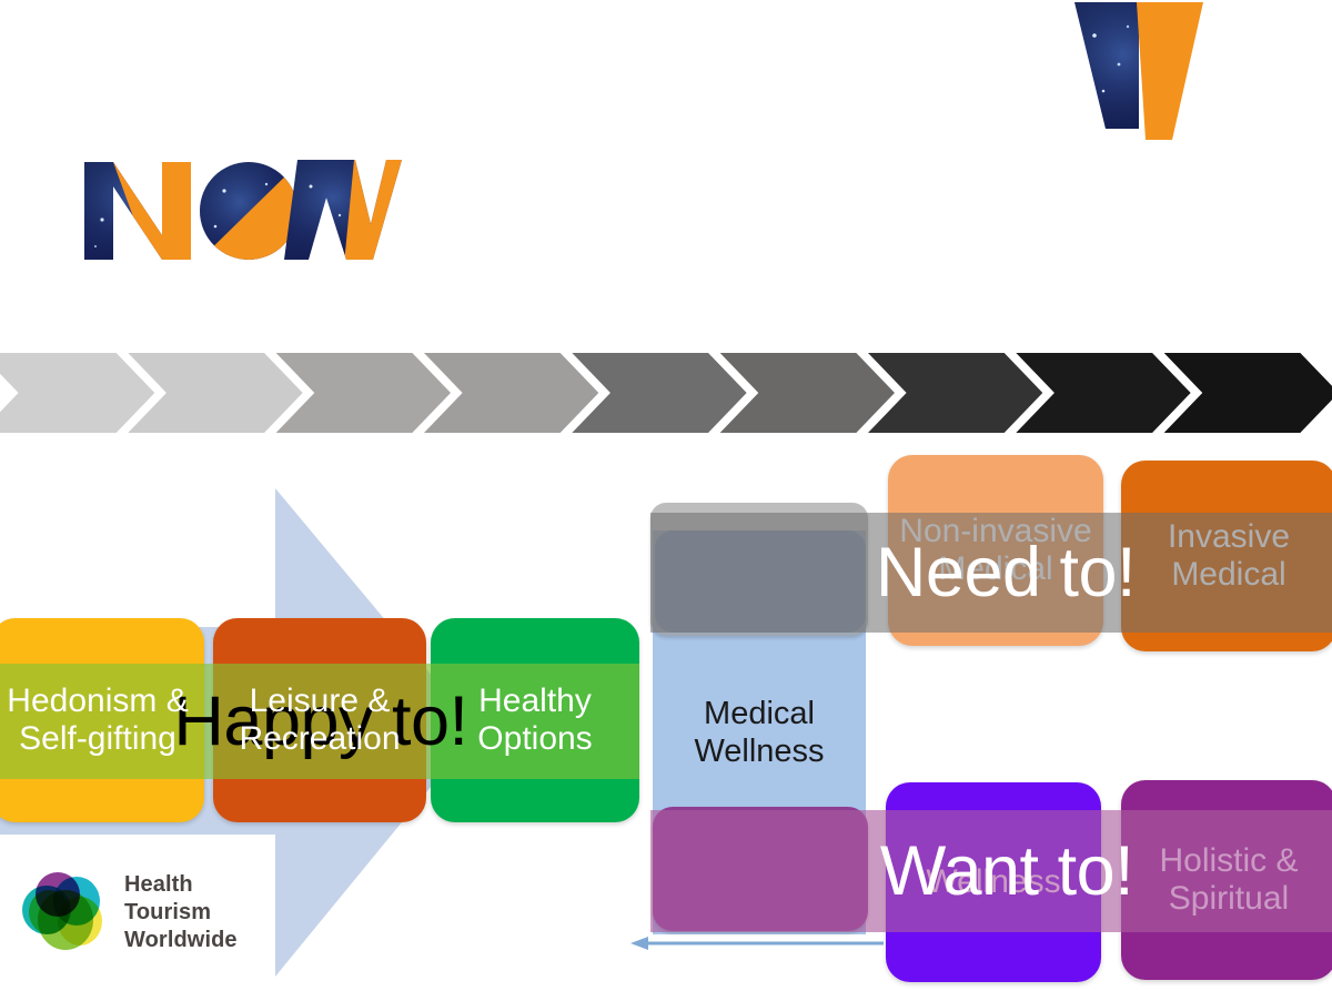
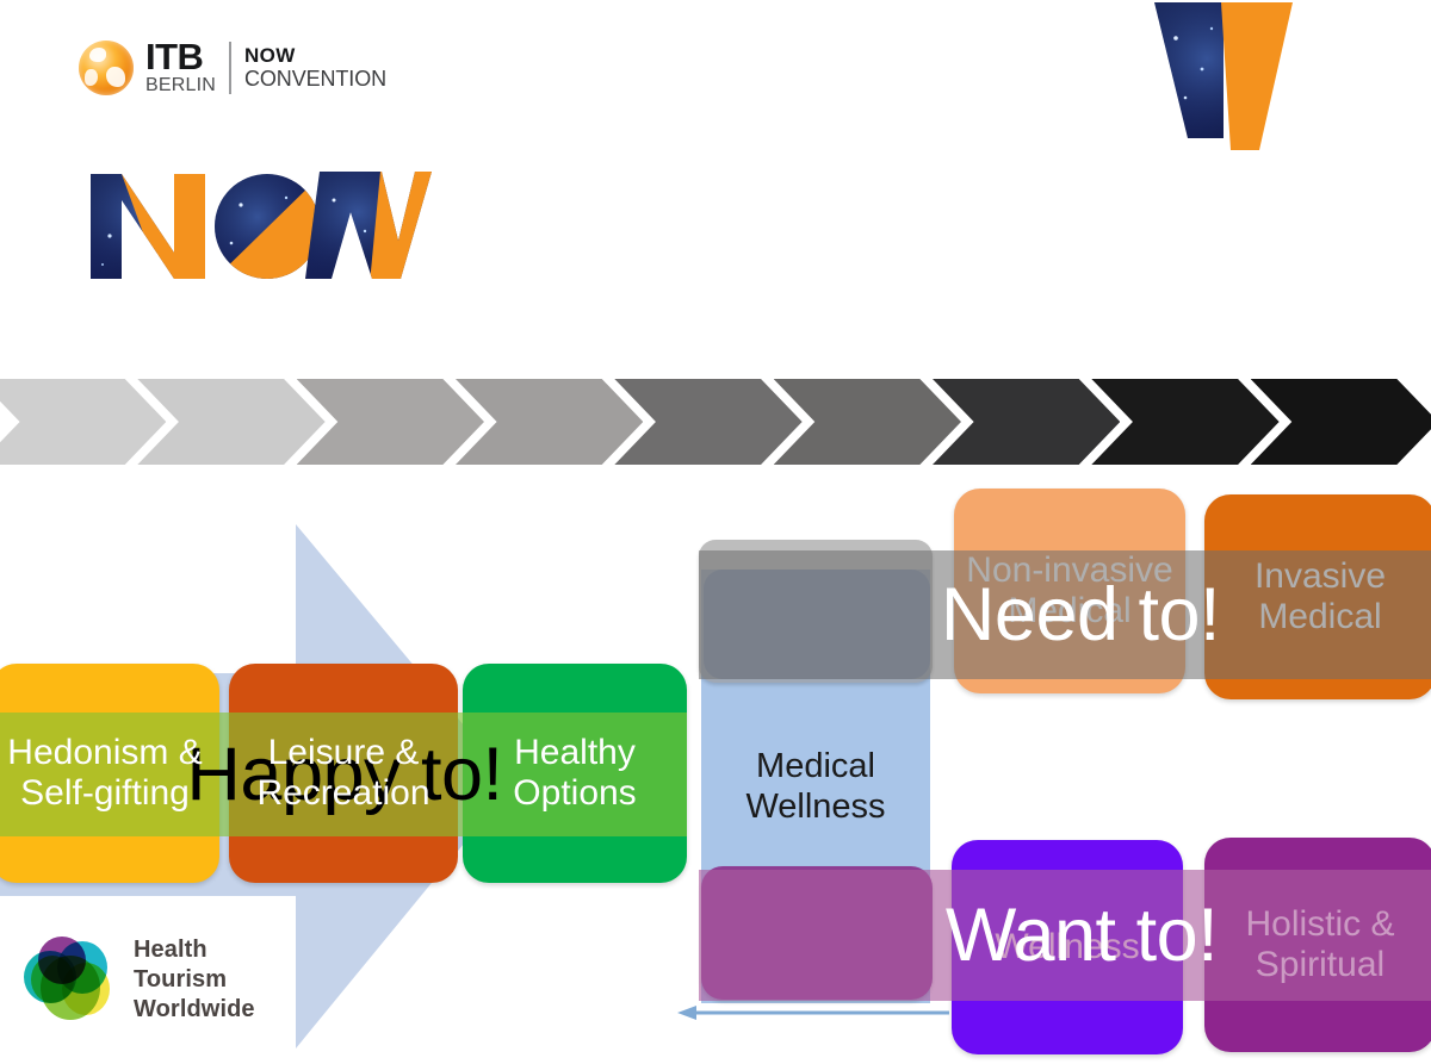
+ ITB
+ BERLIN
+ NOW
+ CONVENTION
  Hedonism & Self-gifting
  Leisure & Recreation
  Healthy Options
  Medical Wellness
  Non-invasive Medical
  Invasive Medical
  Need to!
  Wellness
  Holistic & Spiritual
  Want to!
  Happy to!
  Health
  Tourism
  Worldwide
